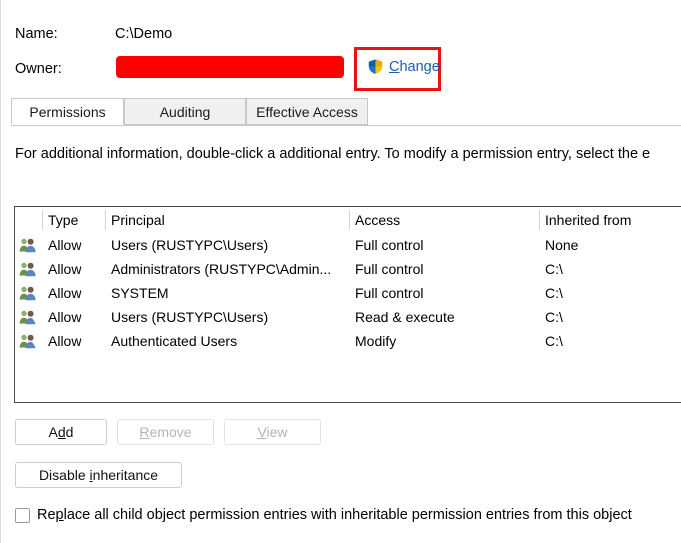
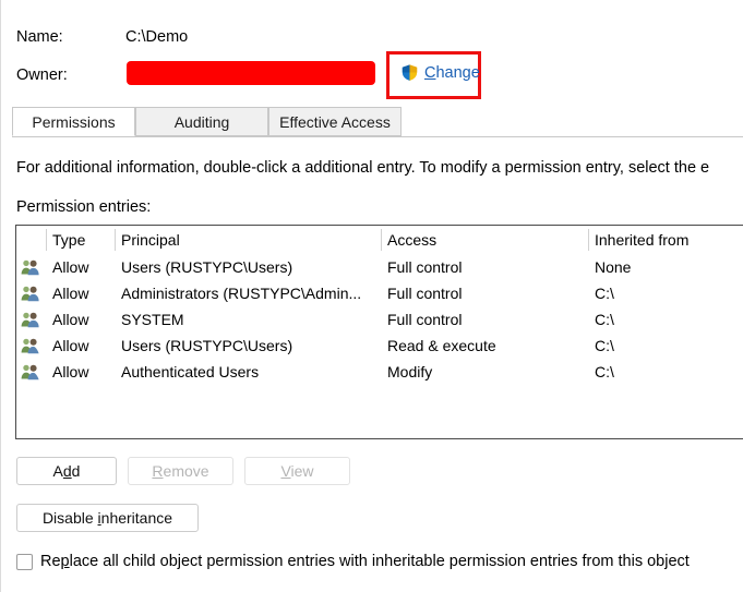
  Name:
  C:\Demo
  Owner:
  Change
  Permissions
  Auditing
  Effective Access
  For additional information, double-click a additional entry. To modify a permission entry, select the e
+ Permission entries:
  Type
  Principal
  Access
  Inherited from
  Allow
  Users (RUSTYPC\Users)
  Full control
  None
  Allow
  Administrators (RUSTYPC\Admin...
  Full control
  C:\
  Allow
  SYSTEM
  Full control
  C:\
  Allow
  Users (RUSTYPC\Users)
  Read & execute
  C:\
  Allow
  Authenticated Users
  Modify
  C:\
  Add
  Remove
  View
  Disable inheritance
  Replace all child object permission entries with inheritable permission entries from this object
